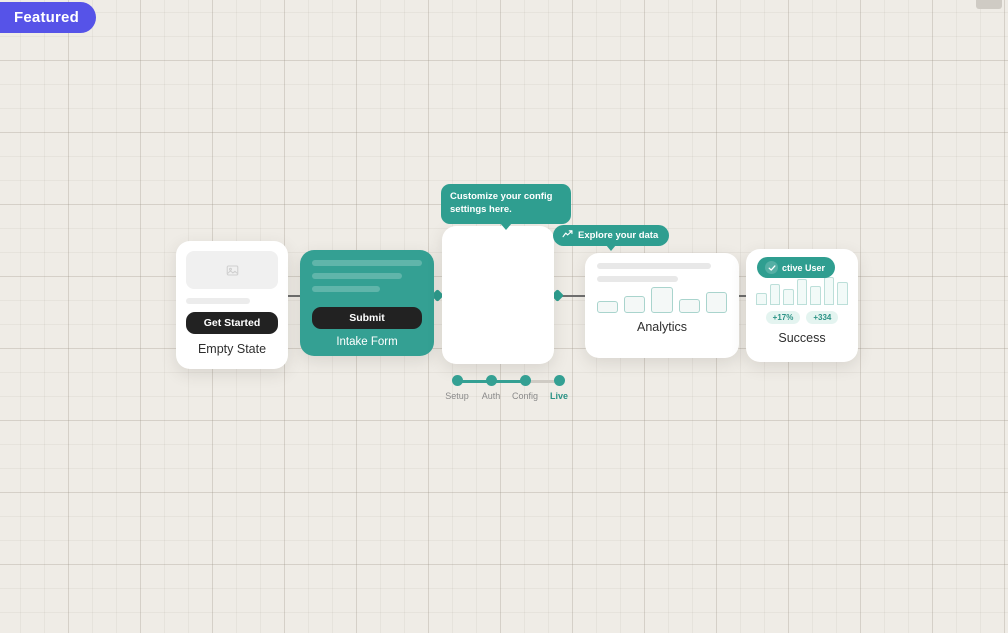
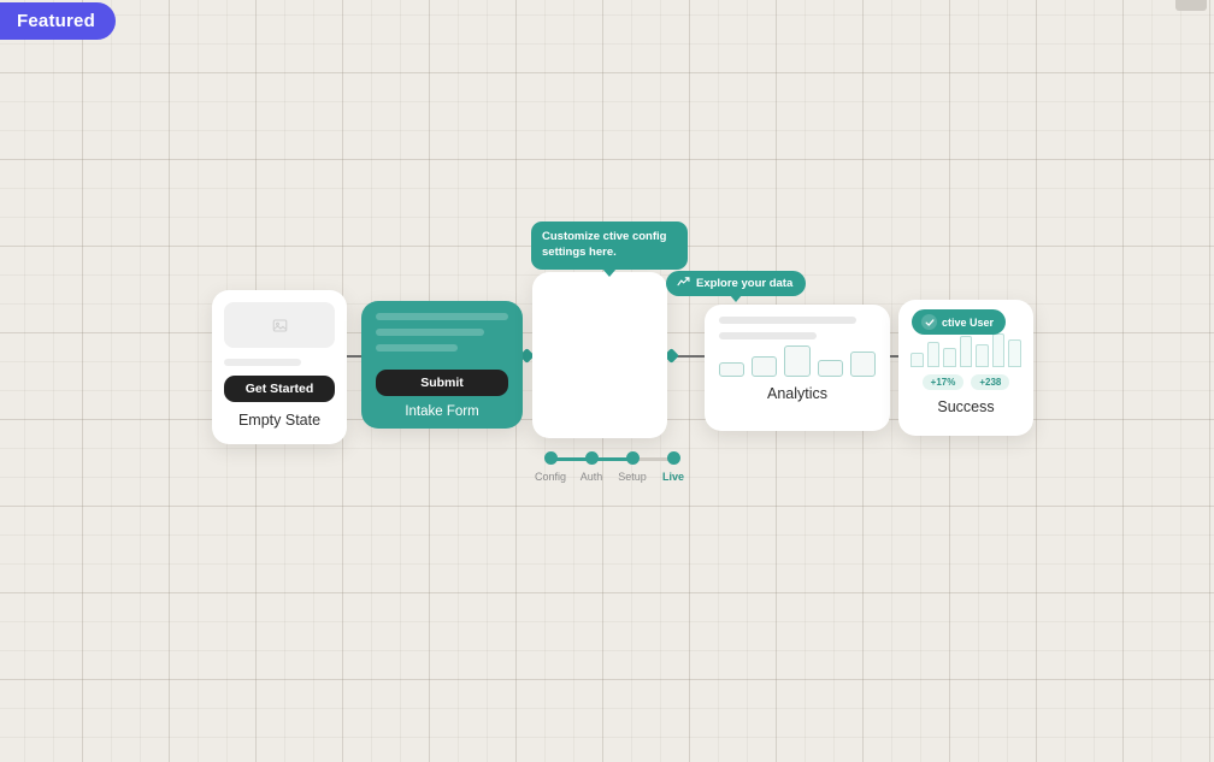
  Featured
  Get Started
  Empty State
  Submit
  Intake Form
- Customize your config settings here.
+ Customize ctive config settings here.
  Explore your data
  Analytics
  ctive User
  +17%
- +334
+ +238
  Success
- Setup
+ Config
  Auth
- Config
+ Setup
  Live
